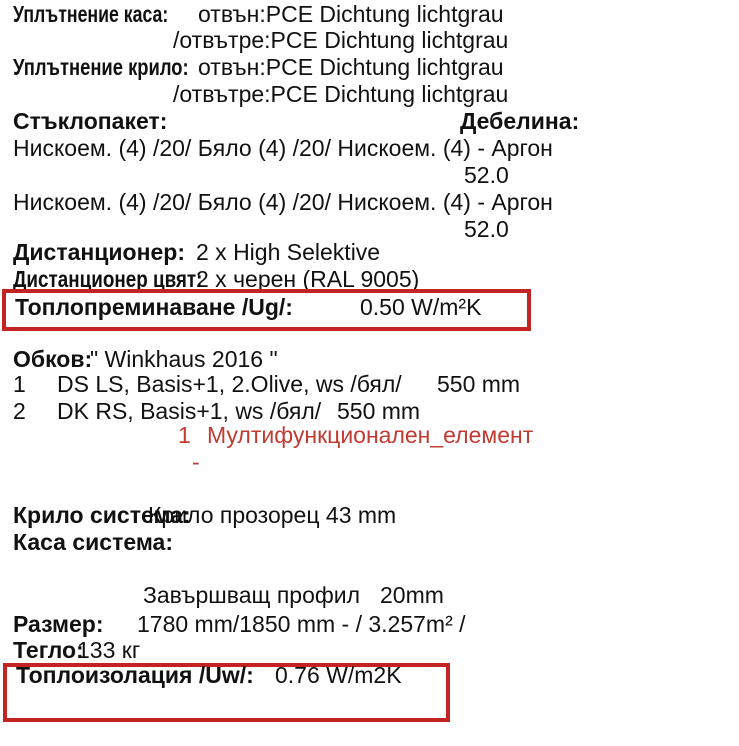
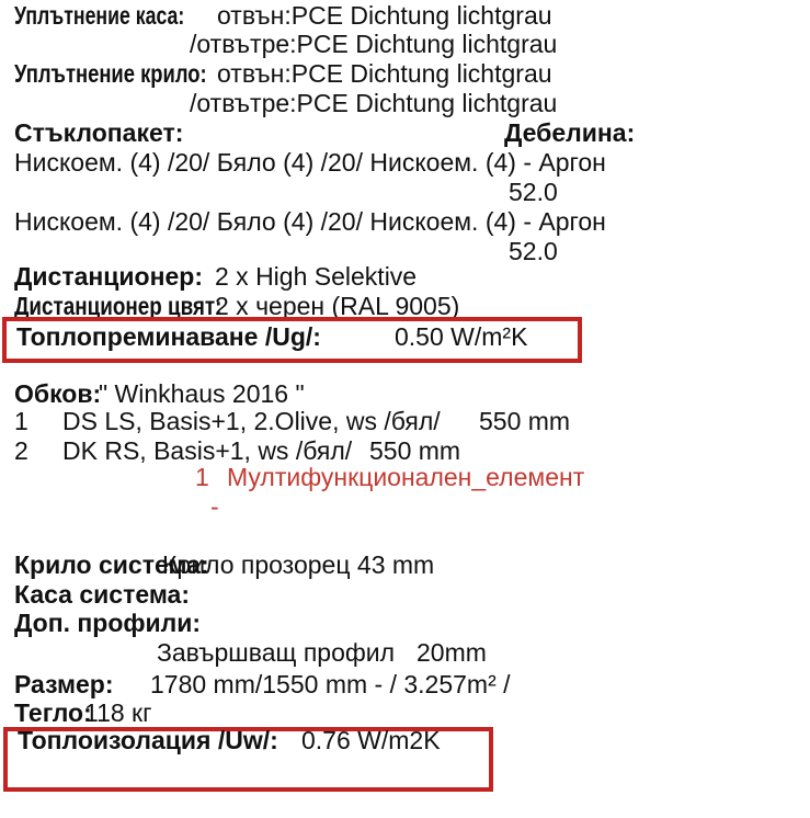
  Уплътнение каса:
  отвън:PCE Dichtung lichtgrau
  /отвътре:PCE Dichtung lichtgrau
  Уплътнение крило:
  отвън:PCE Dichtung lichtgrau
  /отвътре:PCE Dichtung lichtgrau
  Стъклопакет:
  Дебелина:
  Нискоем. (4) /20/ Бяло (4) /20/ Нискоем. (4) - Аргон
  52.0
  Нискоем. (4) /20/ Бяло (4) /20/ Нискоем. (4) - Аргон
  52.0
  Дистанционер:
  2 x High Selektive
  Дистанционер цвят:
  2 x черен (RAL 9005)
  Топлопреминаване /Ug/:
  0.50 W/m²K
  Обков:
  " Winkhaus 2016 "
  1
  DS LS, Basis+1, 2.Olive, ws /бял/
  550 mm
  2
  DK RS, Basis+1, ws /бял/
  550 mm
  1
  Мултифункционален_елемент
  -
  Крило система:
  Крило прозорец 43 mm
  Каса система:
+ Доп. профили:
  Завършващ профил
  20mm
  Размер:
- 1780 mm/1850 mm - / 3.257m² /
+ 1780 mm/1550 mm - / 3.257m² /
  Тегло:
- 133 кг
+ 118 кг
  Топлоизолация /Uw/:
  0.76 W/m2K
